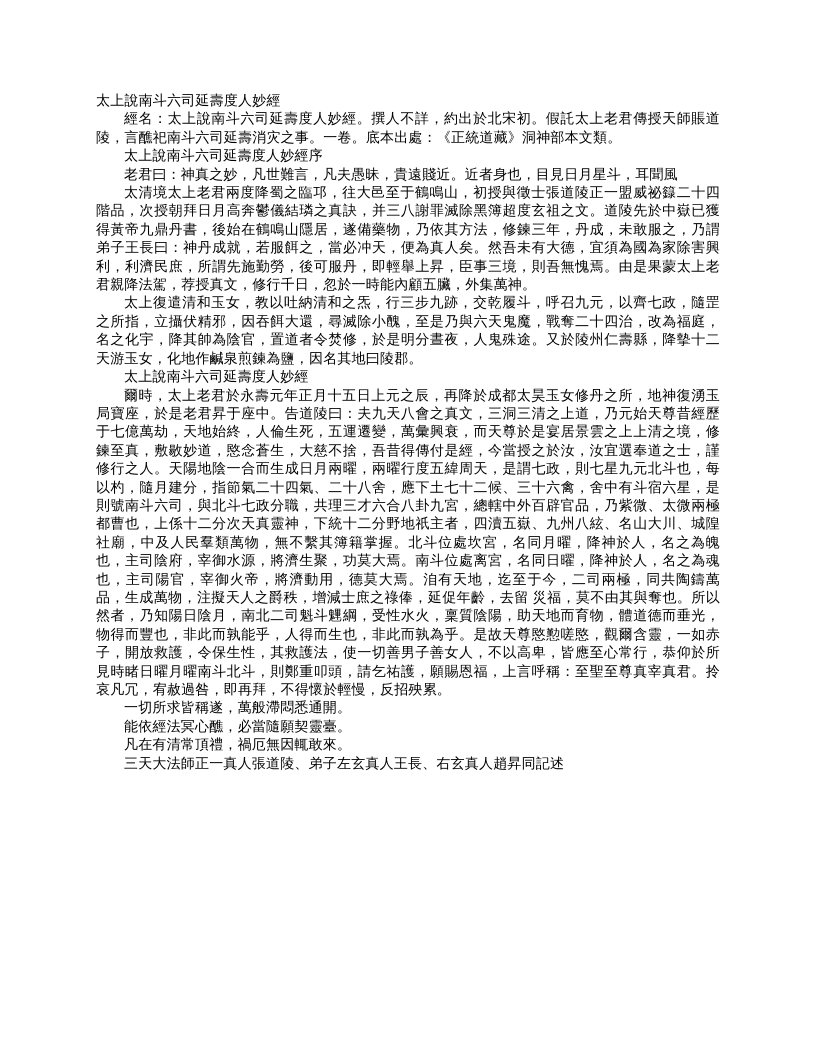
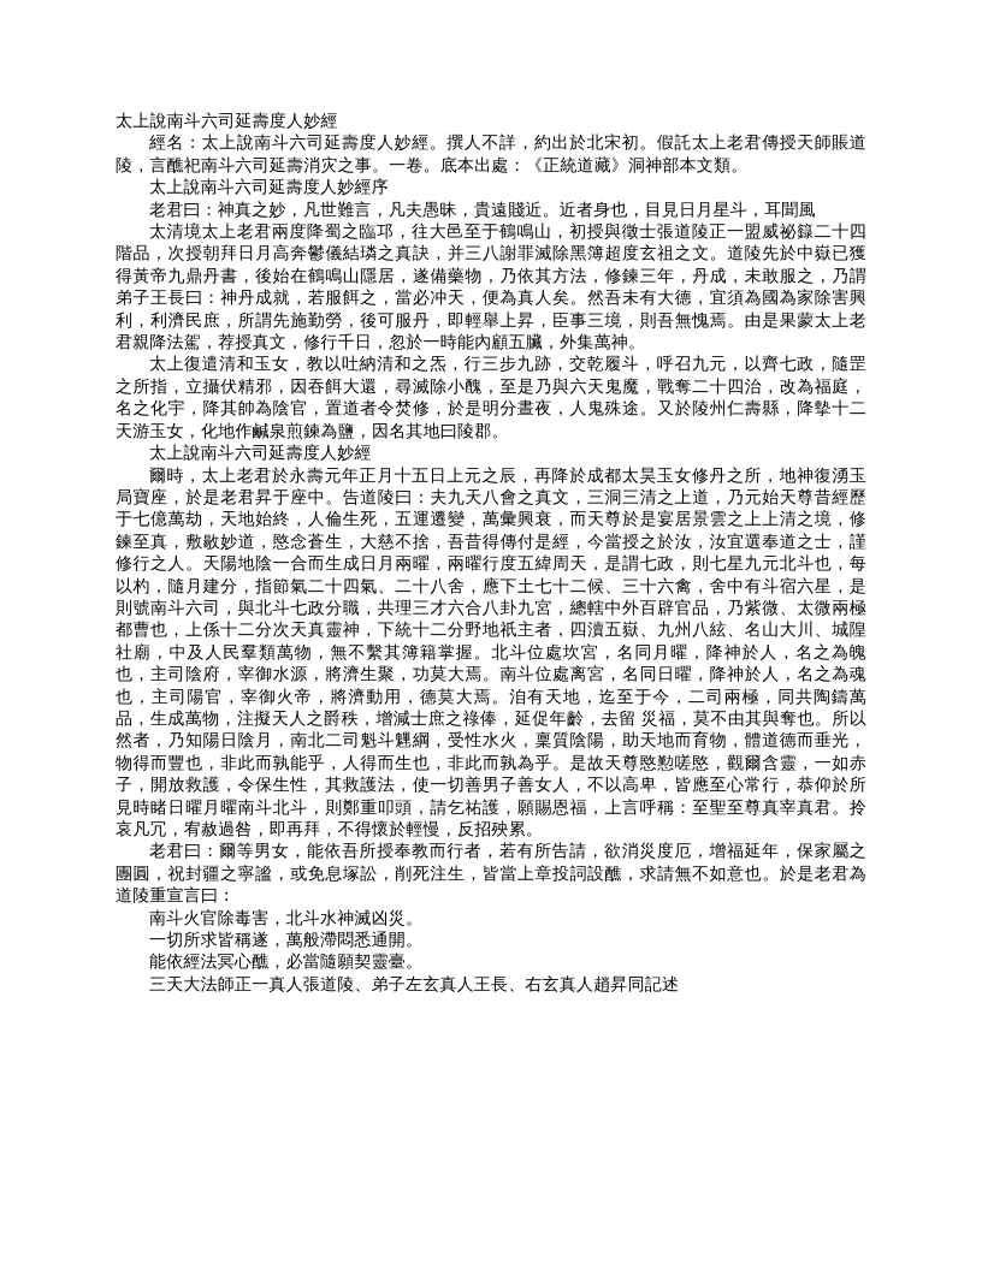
  太上說南斗六司延壽度人妙經
  經名：太上說南斗六司延壽度人妙經。撰人不詳，約出於北宋初。假託太上老君傳授天師賬道陵，言醮祀南斗六司延壽消灾之事。一卷。底本出處：《正統道藏》洞神部本文類。
  太上說南斗六司延壽度人妙經序
  老君曰：神真之妙，凡世難言，凡夫愚昧，貴遠賤近。近者身也，目見日月星斗，耳聞風
  太清境太上老君兩度降蜀之臨邛，往大邑至于鶴鳴山，初授與徵士張道陵正一盟威祕籙二十四階品，次授朝拜日月高奔鬱儀結璘之真訣，并三八謝罪滅除黑簿超度玄祖之文。道陵先於中嶽已獲得黃帝九鼎丹書，後始在鶴鳴山隱居，遂備藥物，乃依其方法，修鍊三年，丹成，未敢服之，乃謂弟子王長曰：神丹成就，若服餌之，當必冲天，便為真人矣。然吾未有大德，宜須為國為家除害興利，利濟民庶，所謂先施勤勞，後可服丹，即輕舉上昇，臣事三境，則吾無愧焉。由是果蒙太上老君親降法駕，荐授真文，修行千日，忽於一時能內顧五臟，外集萬神。
  太上復遣清和玉女，教以吐納清和之炁，行三步九跡，交乾履斗，呼召九元，以齊七政，隨罡之所指，立攝伏精邪，因吞餌大還，尋滅除小醜，至是乃與六天鬼魔，戰奪二十四治，改為福庭，名之化宇，降其帥為陰官，置道者令焚修，於是明分晝夜，人鬼殊途。又於陵州仁壽縣，降摰十二天游玉女，化地作鹹泉煎鍊為鹽，因名其地曰陵郡。
  太上說南斗六司延壽度人妙經
  爾時，太上老君於永壽元年正月十五日上元之辰，再降於成都太昊玉女修丹之所，地神復湧玉局寶座，於是老君昇于座中。告道陵曰：夫九天八會之真文，三洞三清之上道，乃元始天尊昔經歷于七億萬劫，天地始終，人倫生死，五運遷變，萬彙興衰，而天尊於是宴居景雲之上上清之境，修鍊至真，敷敭妙道，愍念蒼生，大慈不捨，吾昔得傳付是經，今當授之於汝，汝宜選奉道之士，謹修行之人。天陽地陰一合而生成日月兩曜，兩曜行度五緯周天，是謂七政，則七星九元北斗也，每以杓，隨月建分，指節氣二十四氣、二十八舍，應下土七十二候、三十六禽，舍中有斗宿六星，是則號南斗六司，與北斗七政分職，共理三才六合八卦九宮，總轄中外百辟官品，乃紫微、太微兩極都曹也，上係十二分次天真靈神，下統十二分野地祇主者，四瀆五嶽、九州八絃、名山大川、城隍社廟，中及人民羣類萬物，無不繫其簿籍掌握。北斗位處坎宮，名同月曜，降神於人，名之為魄也，主司陰府，宰御水源，將濟生聚，功莫大焉。南斗位處离宮，名同日曜，降神於人，名之為魂也，主司陽官，宰御火帝，將濟動用，德莫大焉。洎有天地，迄至于今，二司兩極，同共陶鑄萬品，生成萬物，注擬天人之爵秩，增減士庶之祿俸，延促年齡，去留 災福，莫不由其與奪也。所以然者，乃知陽日陰月，南北二司魁斗魓綱，受性水火，稟質陰陽，助天地而育物，體道德而垂光，物得而豐也，非此而孰能乎，人得而生也，非此而孰為乎。是故天尊愍懃嗟愍，觀爾含靈，一如赤子，開放救護，令保生性，其救護法，使一切善男子善女人，不以高卑，皆應至心常行，恭仰於所見時睹日曜月曜南斗北斗，則鄭重叩頭，請乞祐護，願賜恩福，上言呼稱：至聖至尊真宰真君。拎哀凡冗，宥赦過咎，即再拜，不得懷於輕慢，反招殃累。
+ 老君曰：爾等男女，能依吾所授奉教而行者，若有所告請，欲消災度厄，增福延年，保家屬之團圓，祝封疆之寧謐，或免息塚訟，削死注生，皆當上章投詞設醮，求請無不如意也。於是老君為道陵重宣言曰：
+ 南斗火官除毒害，北斗水神滅凶災。
  一切所求皆稱遂，萬般滯悶悉通開。
  能依經法冥心醮，必當隨願契靈臺。
- 凡在有清常頂禮，禍厄無因輒敢來。
  三天大法師正一真人張道陵、弟子左玄真人王長、右玄真人趙昇同記述
